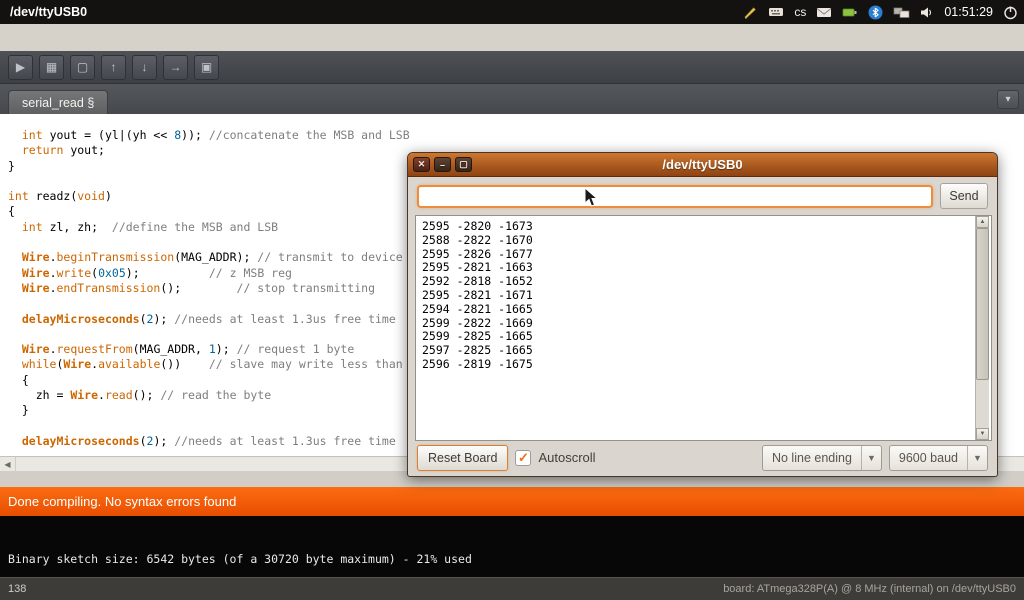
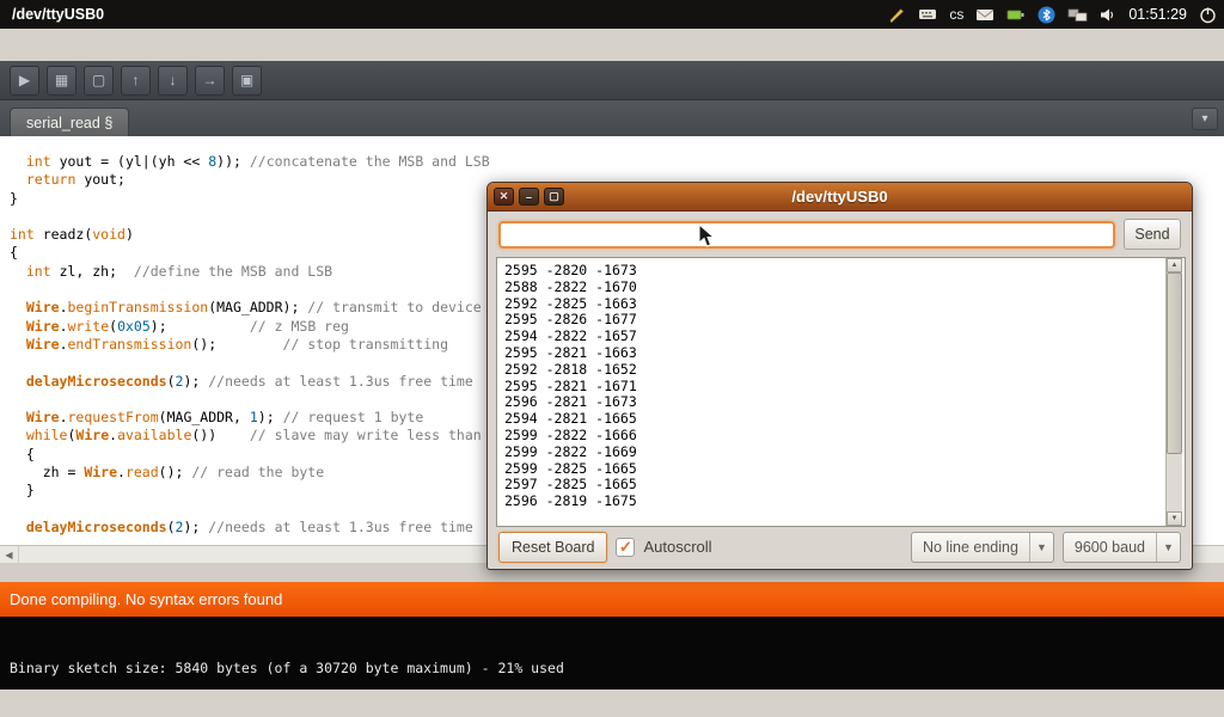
  /dev/ttyUSB0
  cs
  01:51:29
  ▶
  ▦
  ▢
  ↑
  ↓
  →
  ▣
  serial_read §
  ▾
  int yout = (yl|(yh << 8)); //concatenate the MSB and LSB
  return yout;
  }
  int readz(void)
  {
  int zl, zh; //define the MSB and LSB
  Wire.beginTransmission(MAG_ADDR); // transmit to device
  Wire.write(0x05); // z MSB reg
  Wire.endTransmission(); // stop transmitting
  delayMicroseconds(2); //needs at least 1.3us free time
  Wire.requestFrom(MAG_ADDR, 1); // request 1 byte
  while(Wire.available()) // slave may write less than
  {
  zh = Wire.read(); // read the byte
  }
  delayMicroseconds(2); //needs at least 1.3us free time
  ◀
  Done compiling. No syntax errors found
- Binary sketch size: 6542 bytes (of a 30720 byte maximum) - 21% used
+ Binary sketch size: 5840 bytes (of a 30720 byte maximum) - 21% used
- 138
- board: ATmega328P(A) @ 8 MHz (internal) on /dev/ttyUSB0
  ✕
  –
  ▢
  /dev/ttyUSB0
  Send
  2595 -2820 -1673
  2588 -2822 -1670
+ 2592 -2825 -1663
  2595 -2826 -1677
+ 2594 -2822 -1657
  2595 -2821 -1663
  2592 -2818 -1652
  2595 -2821 -1671
+ 2596 -2821 -1673
  2594 -2821 -1665
+ 2599 -2822 -1666
  2599 -2822 -1669
  2599 -2825 -1665
  2597 -2825 -1665
  2596 -2819 -1675
  Reset Board
  ✓
  Autoscroll
  No line ending
  ▼
  9600 baud
  ▼
